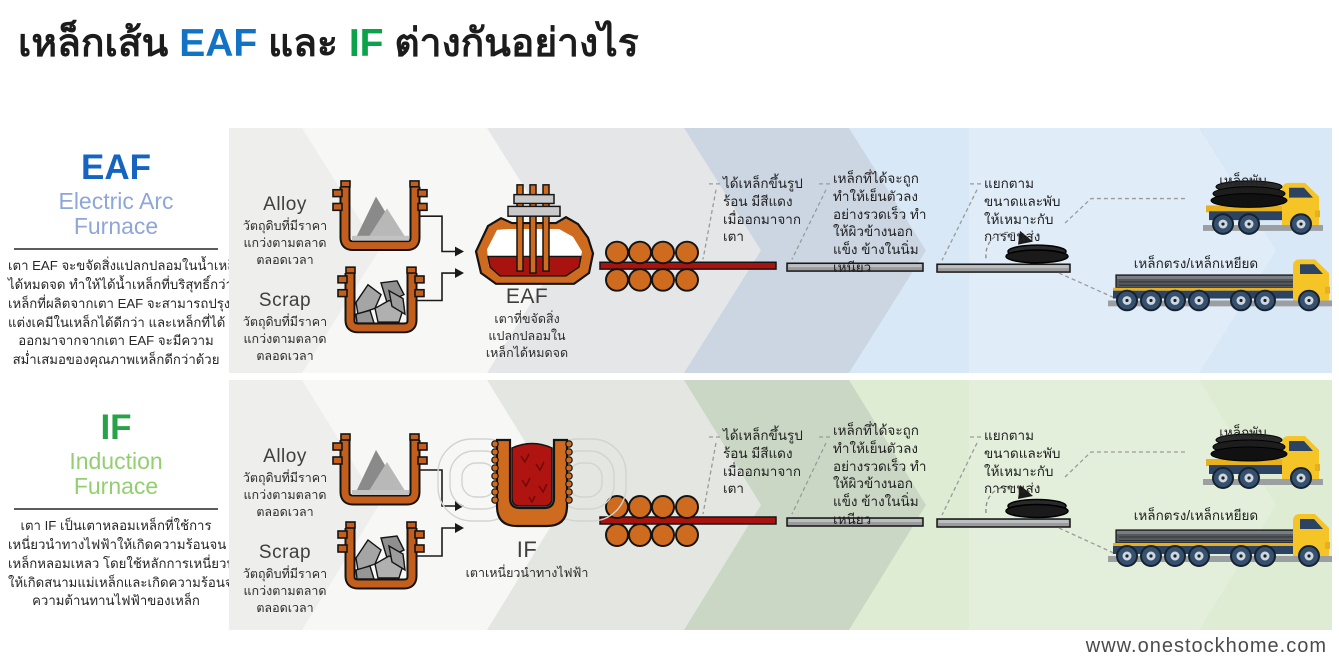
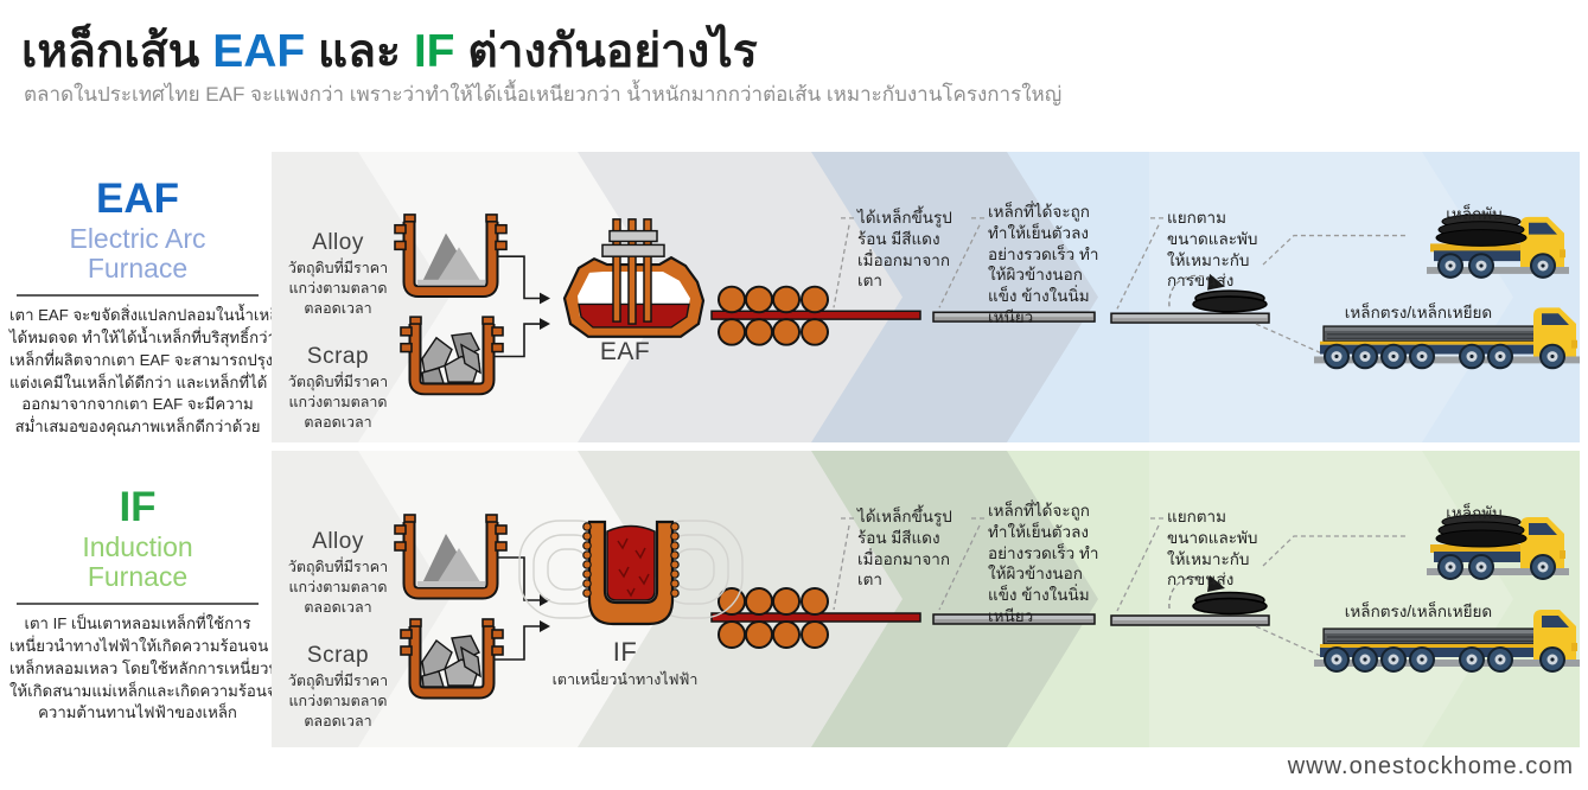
  เหล็กเส้น EAF และ IF ต่างกันอย่างไร
+ ตลาดในประเทศไทย EAF จะแพงกว่า เพราะว่าทำให้ได้เนื้อเหนียวกว่า น้ำหนักมากกว่าต่อเส้น เหมาะกับงานโครงการใหญ่
  EAF
  Electric Arc
  Furnace
  เตา EAF จะขจัดสิ่งแปลกปลอมในน้ำเห
  ได้หมดจด ทำให้ได้น้ำเหล็กที่บริสุทธิ์กว่
  เหล็กที่ผลิตจากเตา EAF จะสามารถปรุง
  แต่งเคมีในเหล็กได้ดีกว่า และเหล็กที่ได้
  ออกมาจากจากเตา EAF จะมีความ
  สม่ำเสมอของคุณภาพเหล็กดีกว่าด้วย
  IF
  Induction
  Furnace
  เตา IF เป็นเตาหลอมเหล็กที่ใช้การ
  เหนี่ยวนำทางไฟฟ้าให้เกิดความร้อนจน
  เหล็กหลอมเหลว โดยใช้หลักการเหนี่ยว
  ให้เกิดสนามแม่เหล็กและเกิดความร้อน
  ความต้านทานไฟฟ้าของเหล็ก
  Alloy
  วัตถุดิบที่มีราคา
  แกว่งตามตลาด
  ตลอดเวลา
  Scrap
  วัตถุดิบที่มีราคา
  แกว่งตามตลาด
  ตลอดเวลา
  EAF
- เตาที่ขจัดสิ่ง
- แปลกปลอมใน
- เหล็กได้หมดจด
  ได้เหล็กขึ้นรูป
  ร้อน มีสีแดง
  เมื่ออกมาจาก
  เตา
  เหล็กที่ได้จะถูก
  ทำให้เย็นตัวลง
  อย่างรวดเร็ว ทำ
  ให้ผิวข้างนอก
  แข็ง ข้างในนิ่ม
  เหนียว
  แยกตาม
  ขนาดและพับ
  ให้เหมาะกับ
  การขนส่ง
  เหล็กพับ
  เหล็กตรง/เหล็กเหยียด
  Alloy
  วัตถุดิบที่มีราคา
  แกว่งตามตลาด
  ตลอดเวลา
  Scrap
  วัตถุดิบที่มีราคา
  แกว่งตามตลาด
  ตลอดเวลา
  IF
  เตาเหนี่ยวนำทางไฟฟ้า
  ได้เหล็กขึ้นรูป
  ร้อน มีสีแดง
  เมื่ออกมาจาก
  เตา
  เหล็กที่ได้จะถูก
  ทำให้เย็นตัวลง
  อย่างรวดเร็ว ทำ
  ให้ผิวข้างนอก
  แข็ง ข้างในนิ่ม
  เหนียว
  แยกตาม
  ขนาดและพับ
  ให้เหมาะกับ
  การขนส่ง
  เหล็กพับ
  เหล็กตรง/เหล็กเหยียด
  www.onestockhome.com
